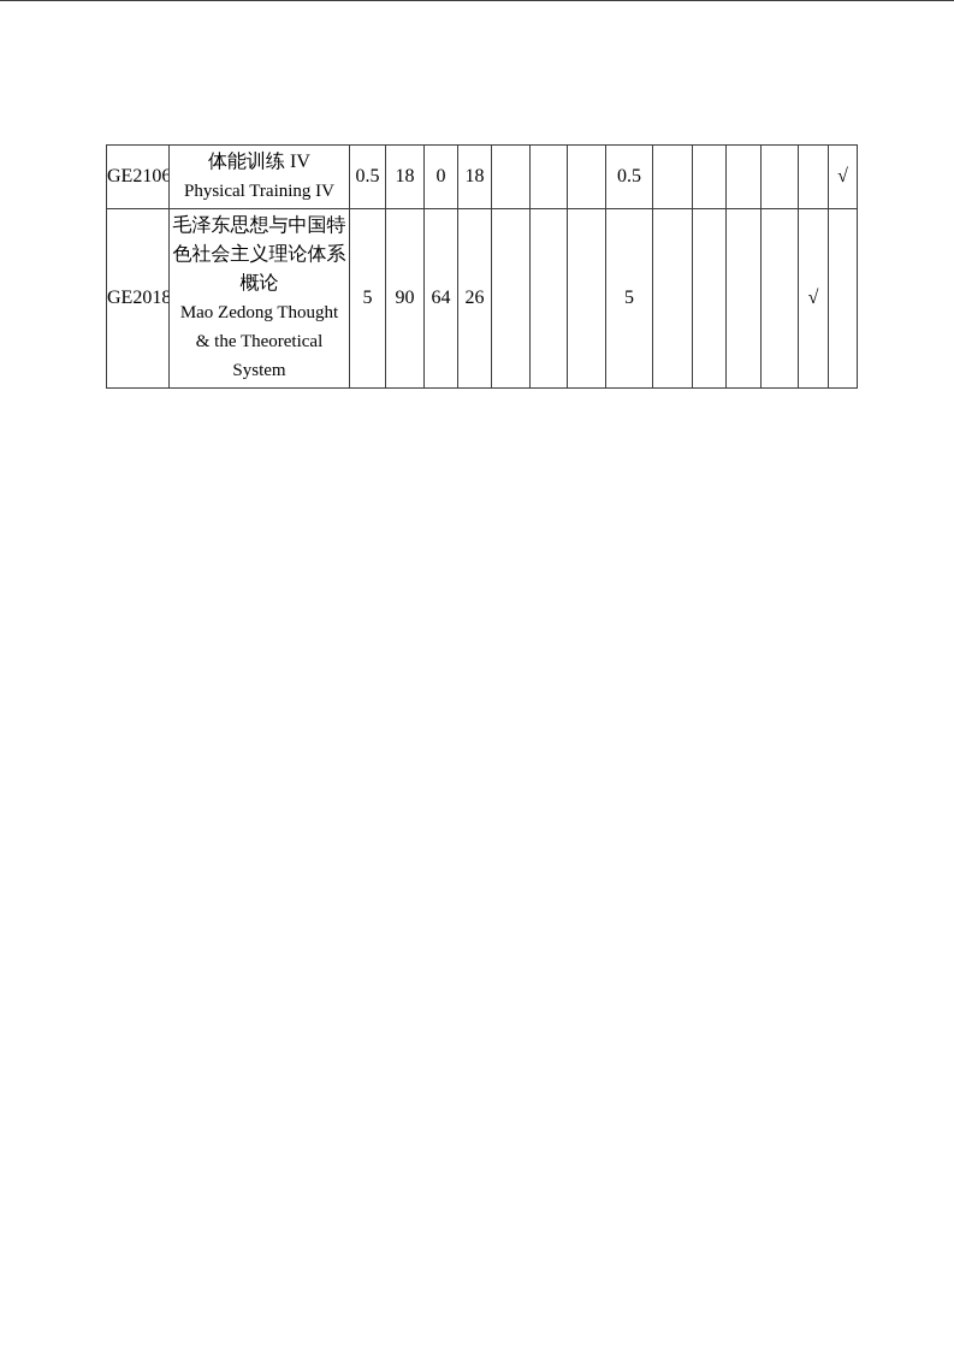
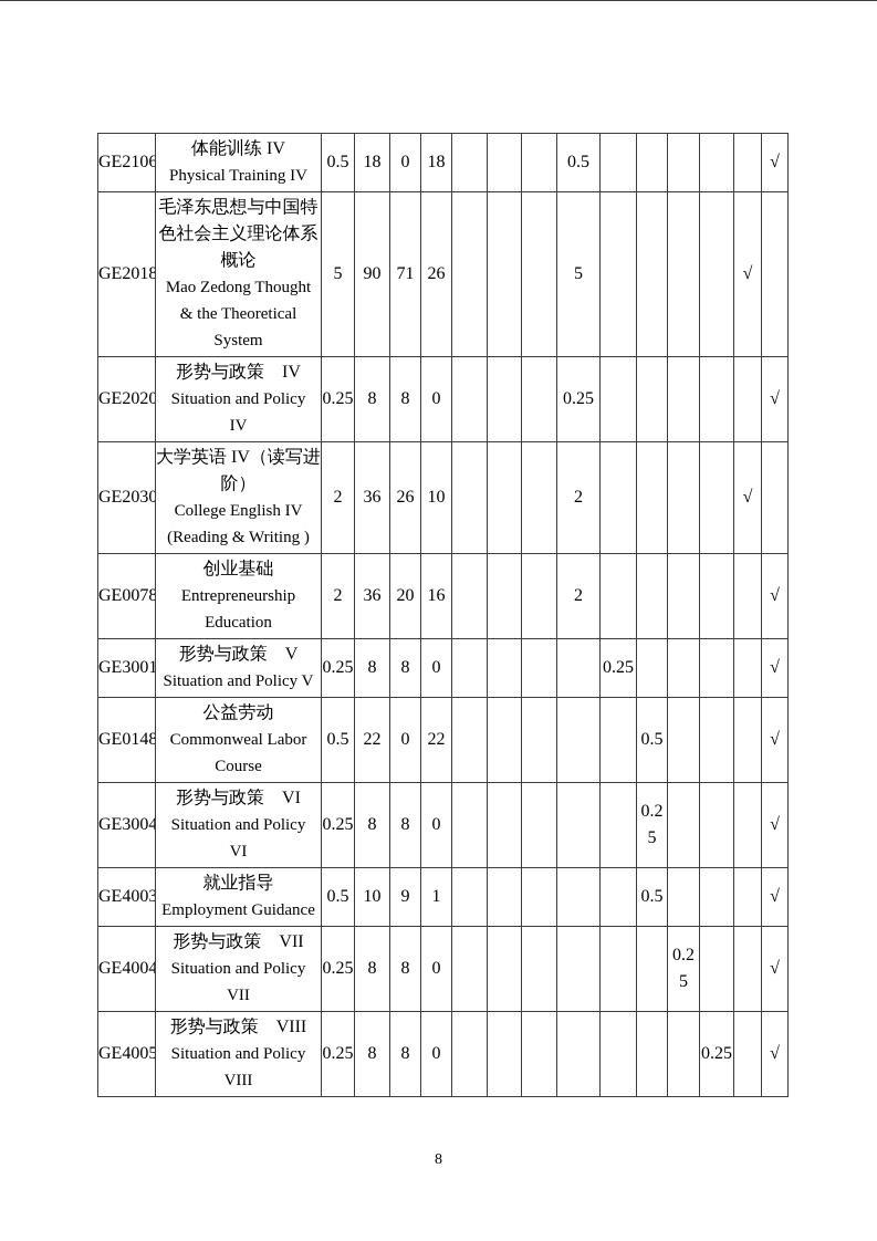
  GE2106	体能训练 IVPhysical Training IV	0.5	18	0	18				0.5						√
- GE2018	毛泽东思想与中国特 色社会主义理论体系 概论Mao Zedong Thought & the Theoretical System	5	90	64	26				5					√
+ GE2018	毛泽东思想与中国特 色社会主义理论体系 概论Mao Zedong Thought & the Theoretical System	5	90	71	26				5					√
+ GE2020	形势与政策 IVSituation and Policy IV	0.25	8	8	0				0.25						√
+ GE2030	大学英语 IV（读写进 阶）College English IV (Reading & Writing )	2	36	26	10				2					√
+ GE0078	创业基础Entrepreneurship Education	2	36	20	16				2						√
+ GE3001	形势与政策 VSituation and Policy V	0.25	8	8	0					0.25					√
+ GE0148	公益劳动Commonweal Labor Course	0.5	22	0	22						0.5				√
+ GE3004	形势与政策 VISituation and Policy VI	0.25	8	8	0						0.2 5				√
+ GE4003	就业指导Employment Guidance	0.5	10	9	1						0.5				√
+ GE4004	形势与政策 VIISituation and Policy VII	0.25	8	8	0							0.2 5			√
+ GE4005	形势与政策 VIIISituation and Policy VIII	0.25	8	8	0								0.25		√
+ 8
